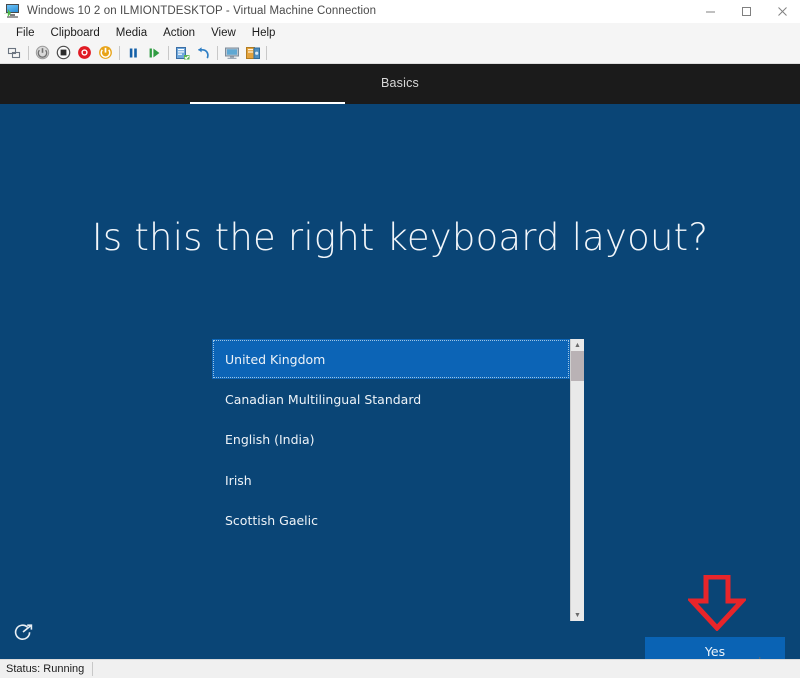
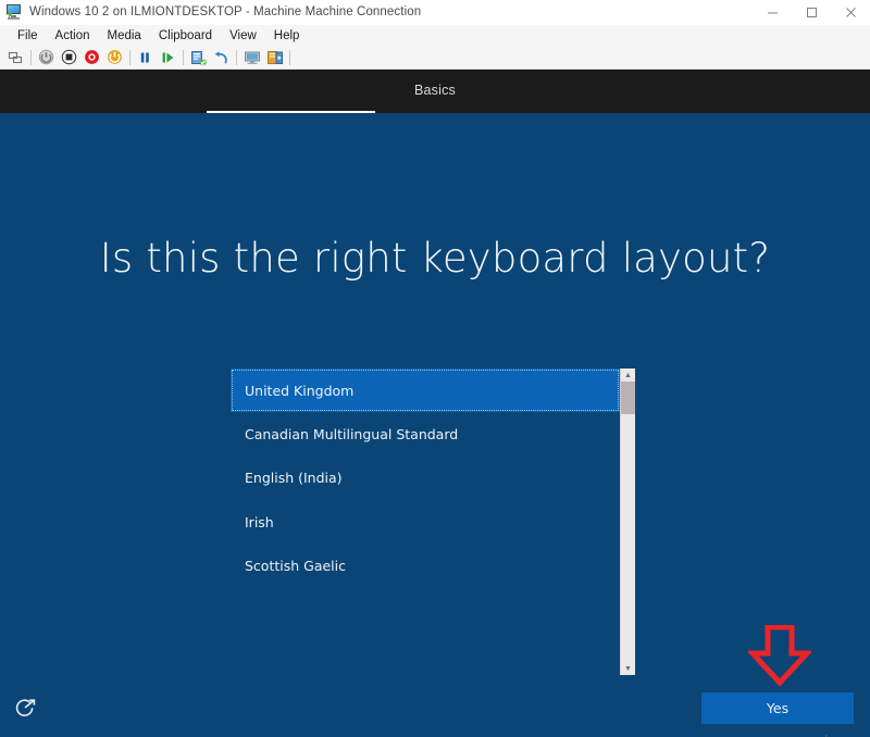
- Windows 10 2 on ILMIONTDESKTOP - Virtual Machine Connection
+ Windows 10 2 on ILMIONTDESKTOP - Machine Machine Connection
  File
- Clipboard
+ Action
  Media
- Action
+ Clipboard
  View
  Help
  Basics
  Is this the right keyboard layout?
  United Kingdom
  Canadian Multilingual Standard
  English (India)
  Irish
  Scottish Gaelic
  Yes
- Status: Running
